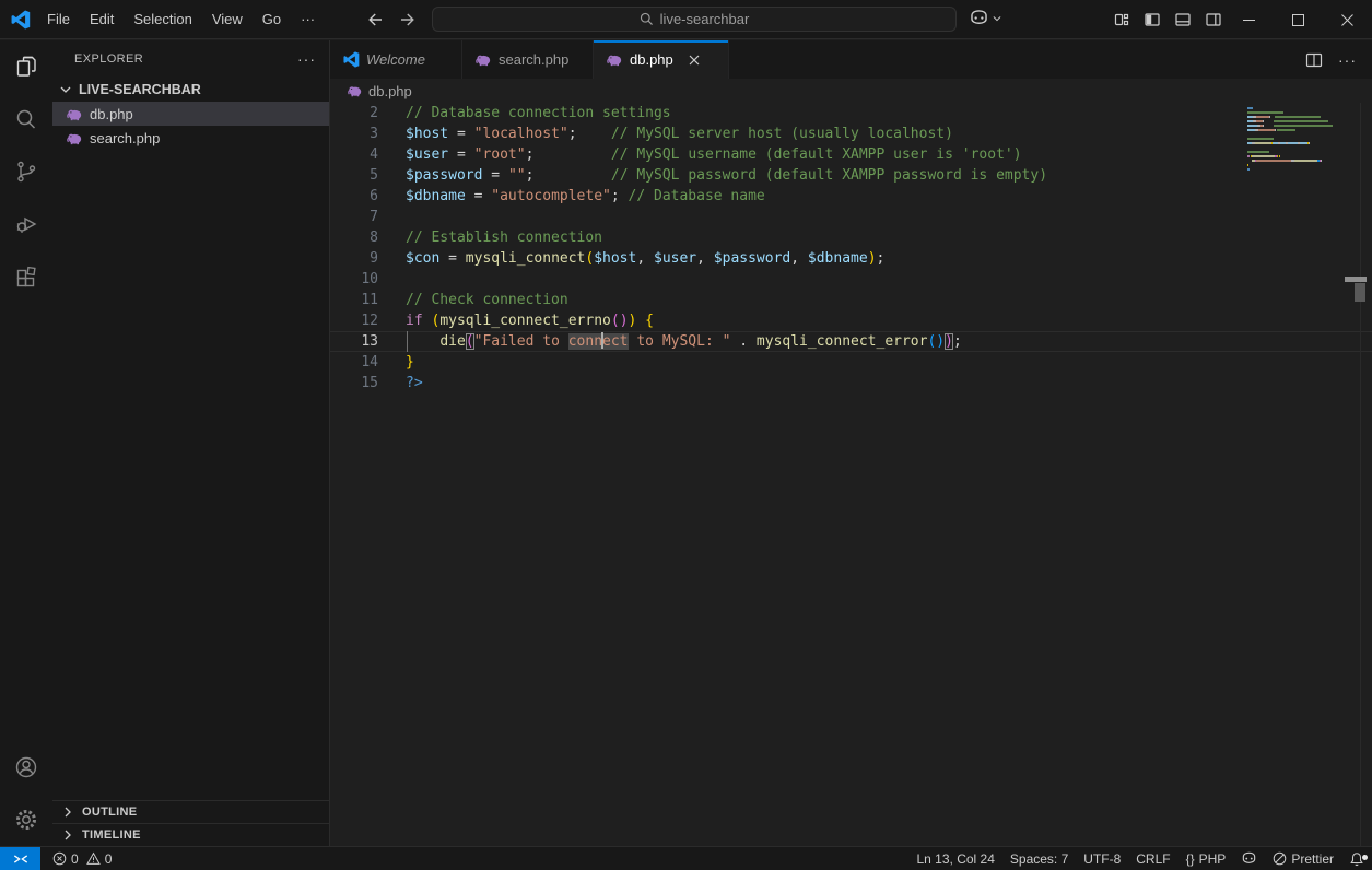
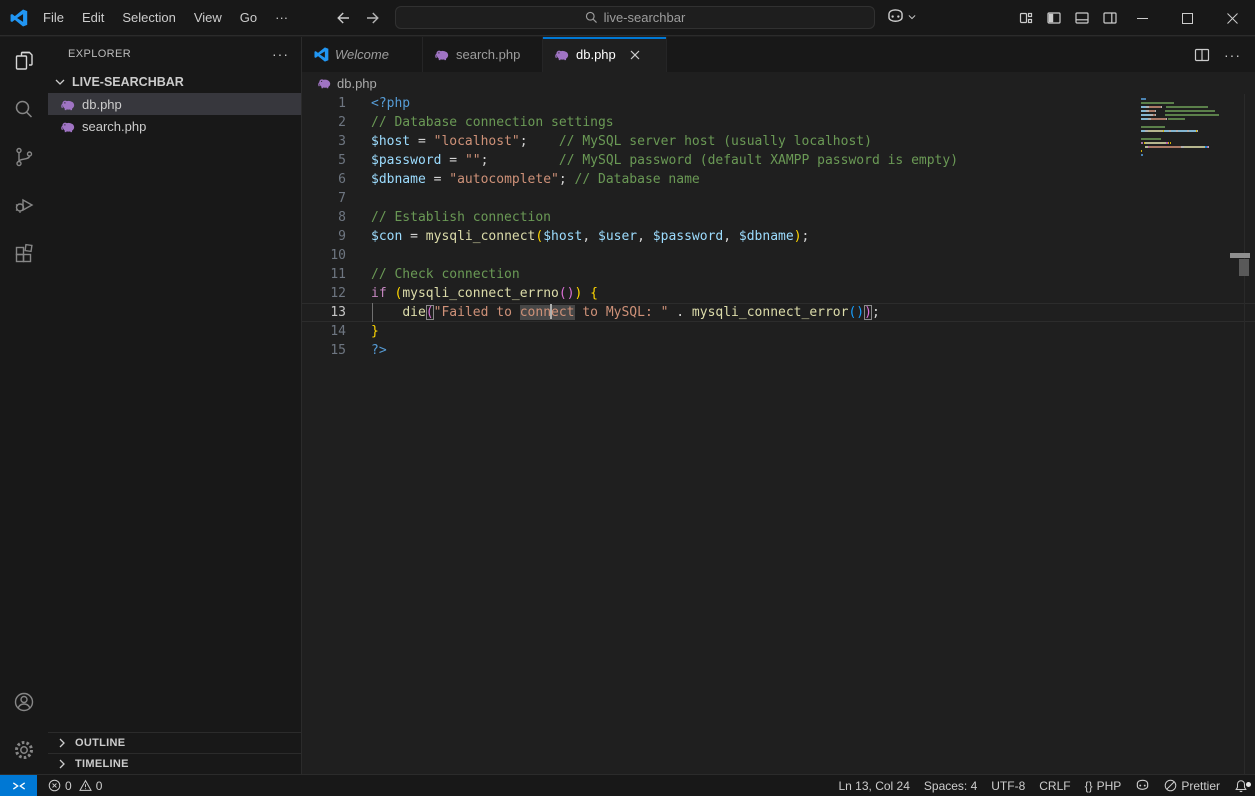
  File
  Edit
  Selection
  View
  Go
  ···
  live-searchbar
  EXPLORER
  ···
  LIVE-SEARCHBAR
  db.php
  search.php
  OUTLINE
  TIMELINE
  Welcome
  search.php
  db.php
  ···
  db.php
+ 1
+ <?php
  2
  // Database connection settings
  3
  $host = "localhost"; // MySQL server host (usually localhost)
- 4
- $user = "root"; // MySQL username (default XAMPP user is 'root')
  5
  $password = ""; // MySQL password (default XAMPP password is empty)
  6
  $dbname = "autocomplete"; // Database name
  7
  8
  // Establish connection
  9
  $con = mysqli_connect($host, $user, $password, $dbname);
  10
  11
  // Check connection
  12
  if (mysqli_connect_errno()) {
  13
  die("Failed to connect to MySQL: " . mysqli_connect_error());
  14
  }
  15
  ?>
  0
  0
  Ln 13, Col 24
- Spaces: 7
+ Spaces: 4
  UTF-8
  CRLF
  {}
  PHP
  Prettier
